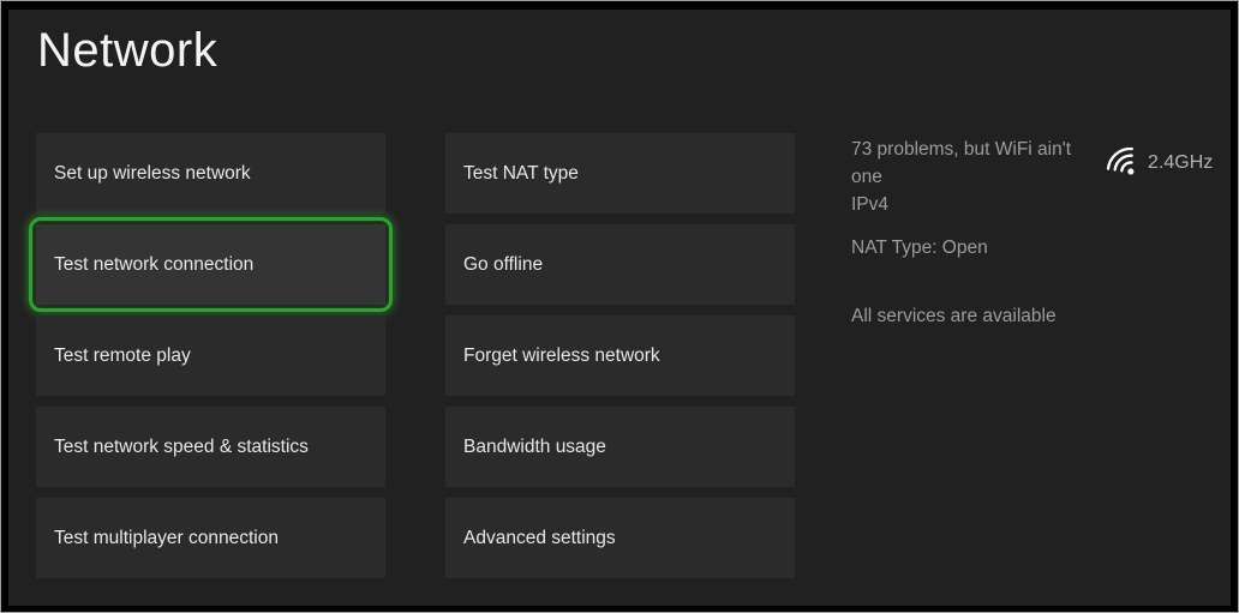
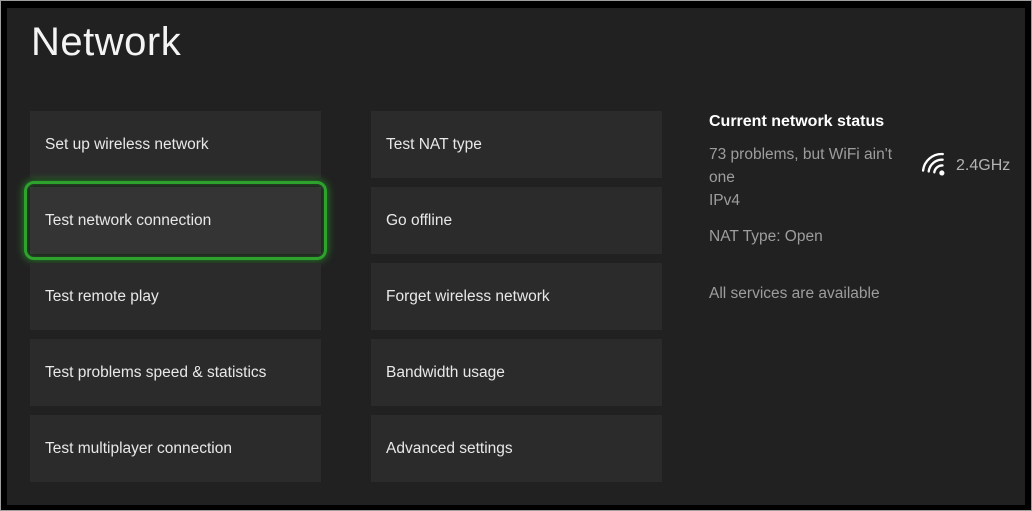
  Network
  Set up wireless network
  Test network connection
  Test remote play
- Test network speed & statistics
+ Test problems speed & statistics
  Test multiplayer connection
  Test NAT type
  Go offline
  Forget wireless network
  Bandwidth usage
  Advanced settings
+ Current network status
  73 problems, but WiFi ain't one
  2.4GHz
  IPv4
  NAT Type: Open
  All services are available
